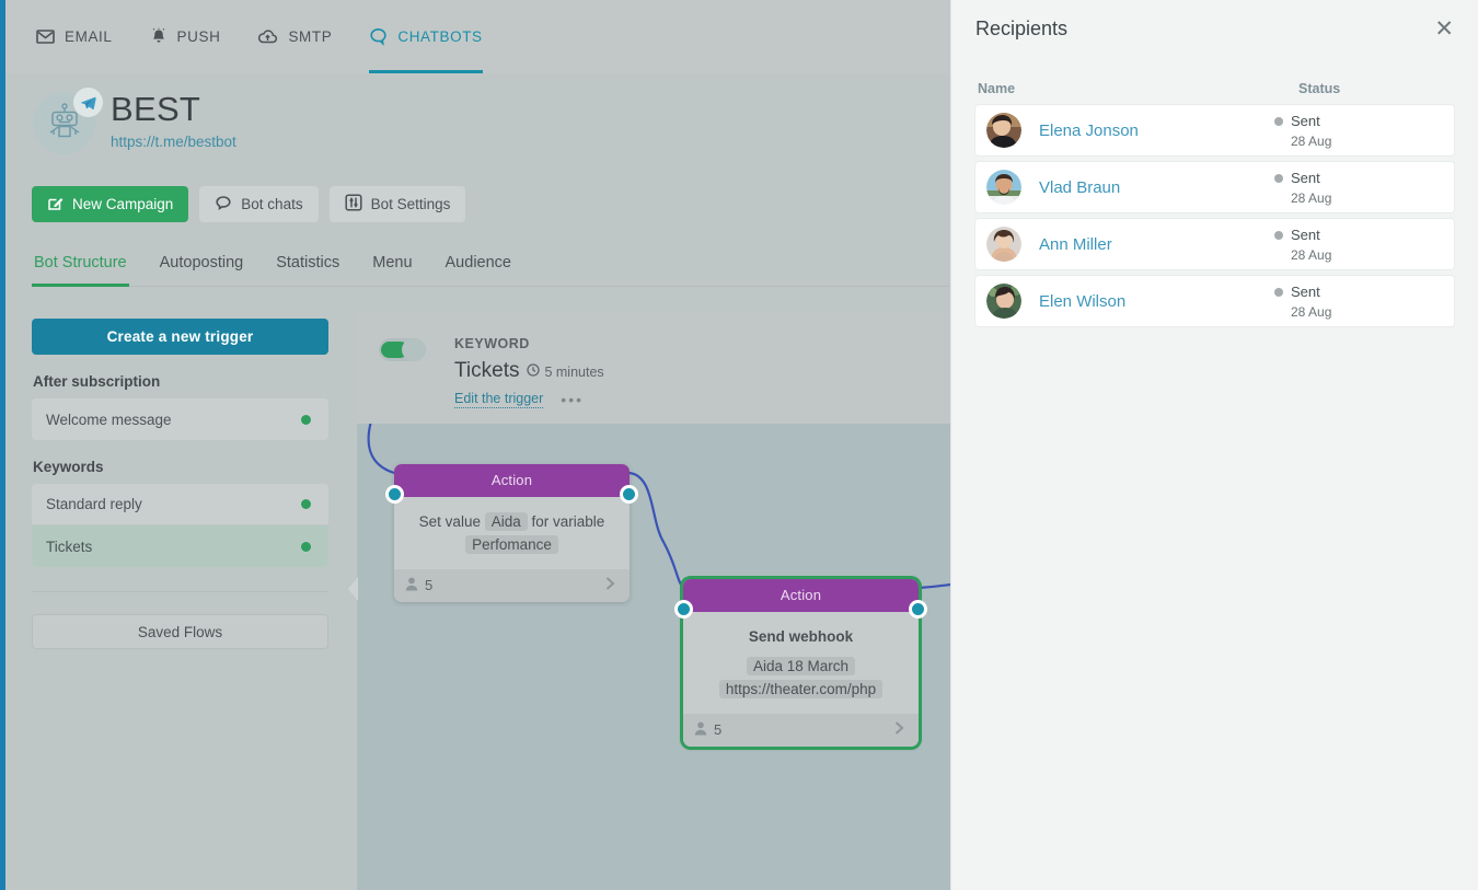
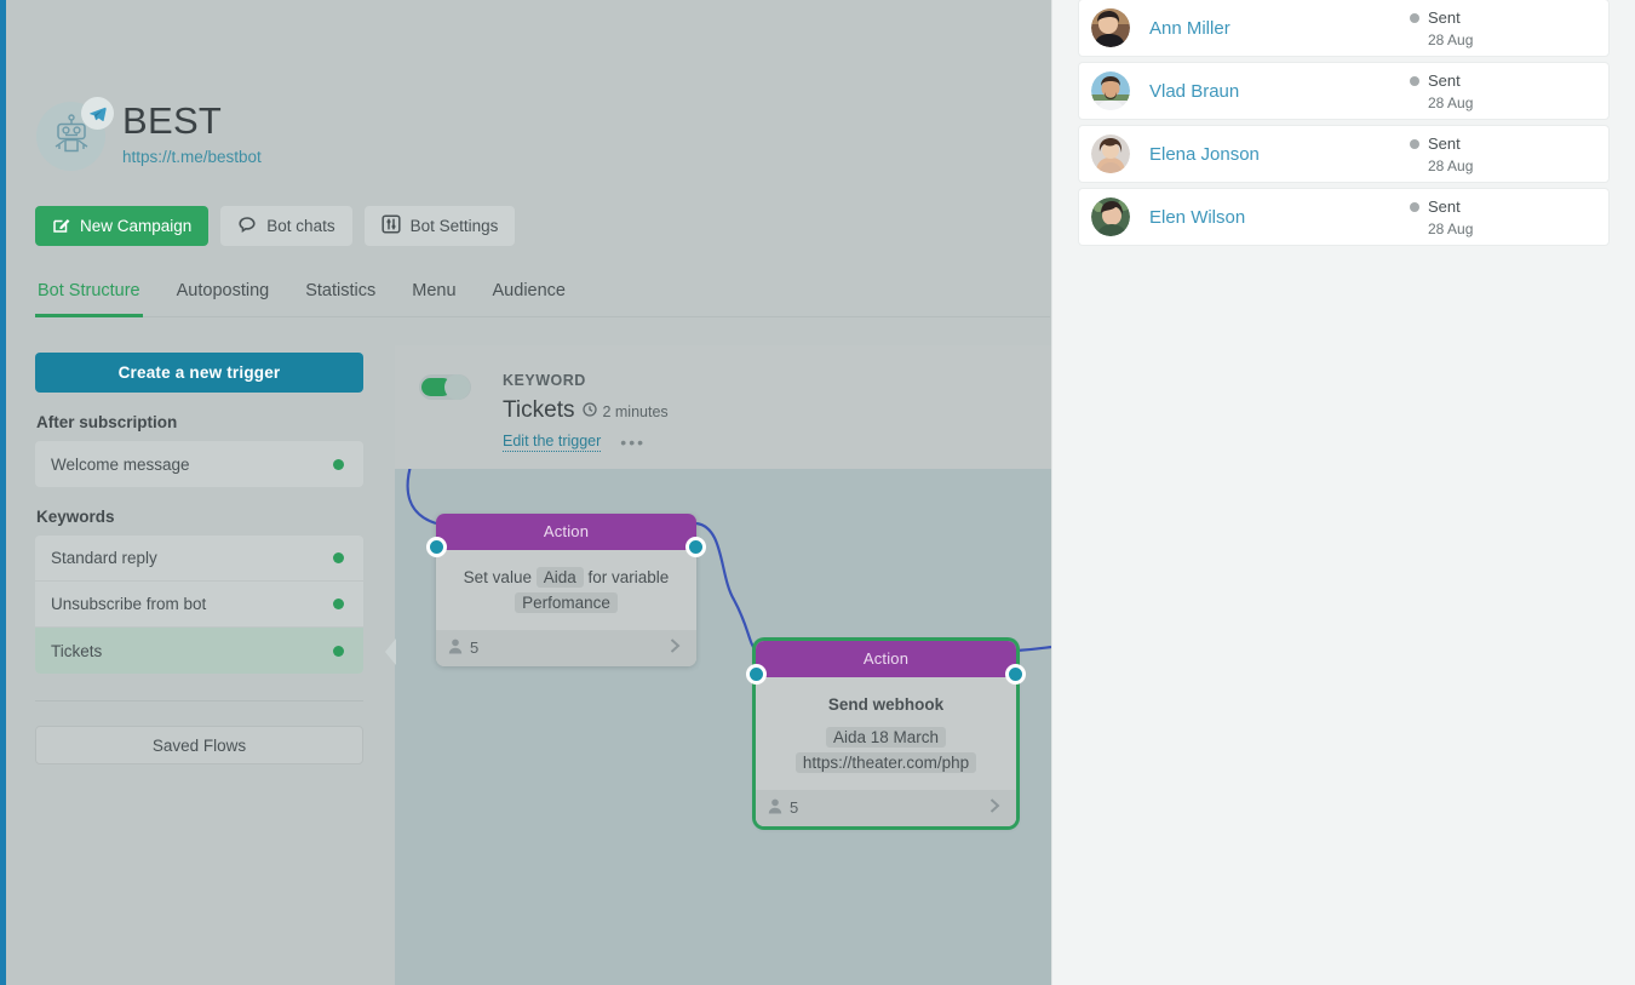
- EMAIL
- PUSH
- SMTP
- CHATBOTS
  BEST
  https://t.me/bestbot
  New Campaign
  Bot chats
  Bot Settings
  Bot Structure
  Autoposting
  Statistics
  Menu
  Audience
  Create a new trigger
  After subscription
  Welcome message
  Keywords
  Standard reply
+ Unsubscribe from bot
  Tickets
  Saved Flows
  KEYWORD
  Tickets
- 5 minutes
+ 2 minutes
  Edit the trigger
  •••
  Action
  Set value Aida for variable Perfomance
  5
  Action
  Send webhook
  Aida 18 March
  https://theater.com/php
  5
- Recipients
- ✕
- Name
- Status
- Elena Jonson
+ Ann Miller
  Sent
  28 Aug
  Vlad Braun
  Sent
  28 Aug
- Ann Miller
+ Elena Jonson
  Sent
  28 Aug
  Elen Wilson
  Sent
  28 Aug
